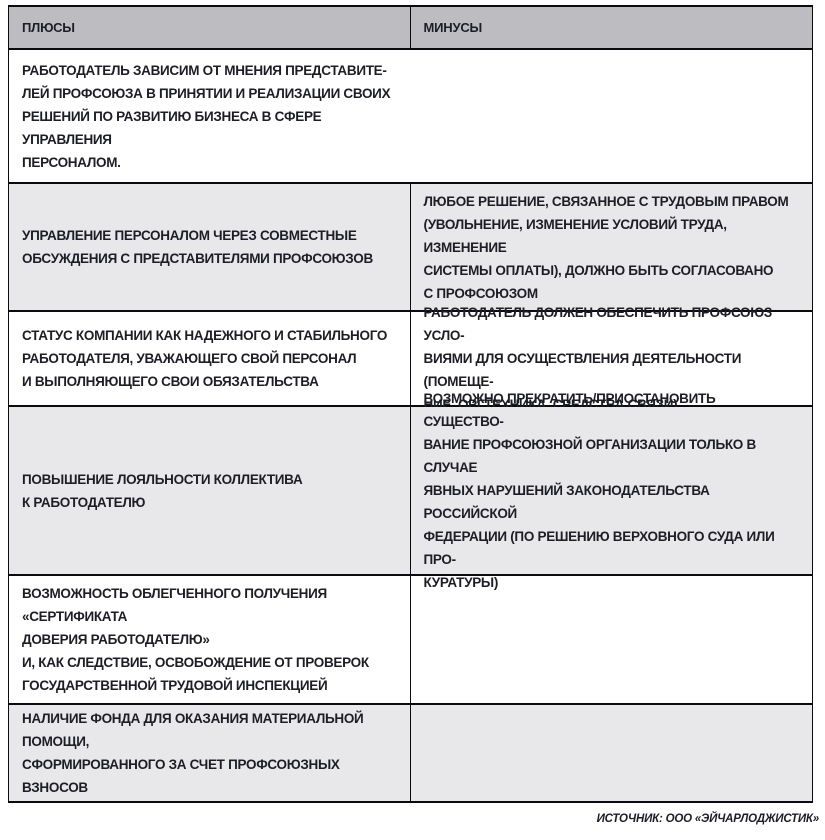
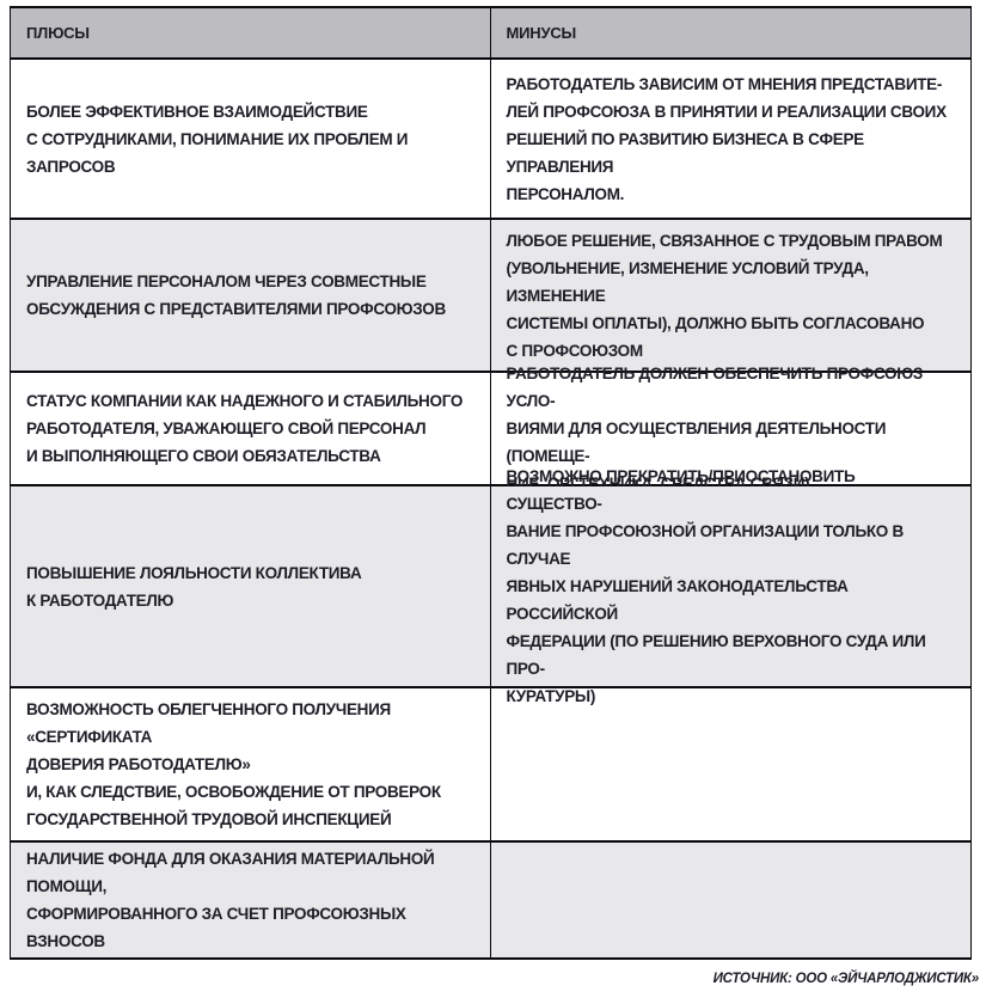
  ПЛЮСЫ
  МИНУСЫ
+ БОЛЕЕ ЭФФЕКТИВНОЕ ВЗАИМОДЕЙСТВИЕ
+ С СОТРУДНИКАМИ, ПОНИМАНИЕ ИХ ПРОБЛЕМ И ЗАПРОСОВ
  РАБОТОДАТЕЛЬ ЗАВИСИМ ОТ МНЕНИЯ ПРЕДСТАВИТЕ-
  ЛЕЙ ПРОФСОЮЗА В ПРИНЯТИИ И РЕАЛИЗАЦИИ СВОИХ
  РЕШЕНИЙ ПО РАЗВИТИЮ БИЗНЕСА В СФЕРЕ УПРАВЛЕНИЯ
  ПЕРСОНАЛОМ.
  УПРАВЛЕНИЕ ПЕРСОНАЛОМ ЧЕРЕЗ СОВМЕСТНЫЕ
  ОБСУЖДЕНИЯ С ПРЕДСТАВИТЕЛЯМИ ПРОФСОЮЗОВ
  ЛЮБОЕ РЕШЕНИЕ, СВЯЗАННОЕ С ТРУДОВЫМ ПРАВОМ
  (УВОЛЬНЕНИЕ, ИЗМЕНЕНИЕ УСЛОВИЙ ТРУДА, ИЗМЕНЕНИЕ
  СИСТЕМЫ ОПЛАТЫ), ДОЛЖНО БЫТЬ СОГЛАСОВАНО
  С ПРОФСОЮЗОМ
  СТАТУС КОМПАНИИ КАК НАДЕЖНОГО И СТАБИЛЬНОГО
  РАБОТОДАТЕЛЯ, УВАЖАЮЩЕГО СВОЙ ПЕРСОНАЛ
  И ВЫПОЛНЯЮЩЕГО СВОИ ОБЯЗАТЕЛЬСТВА
  РАБОТОДАТЕЛЬ ДОЛЖЕН ОБЕСПЕЧИТЬ ПРОФСОЮЗ УСЛО-
  ВИЯМИ ДЛЯ ОСУЩЕСТВЛЕНИЯ ДЕЯТЕЛЬНОСТИ (ПОМЕЩЕ-
  НИЕ, ОРГТЕХНИКА, СРЕДСТВА СВЯЗИ)
  ПОВЫШЕНИЕ ЛОЯЛЬНОСТИ КОЛЛЕКТИВА
  К РАБОТОДАТЕЛЮ
  ВОЗМОЖНО ПРЕКРАТИТЬ/ПРИОСТАНОВИТЬ СУЩЕСТВО-
  ВАНИЕ ПРОФСОЮЗНОЙ ОРГАНИЗАЦИИ ТОЛЬКО В СЛУЧАЕ
  ЯВНЫХ НАРУШЕНИЙ ЗАКОНОДАТЕЛЬСТВА РОССИЙСКОЙ
  ФЕДЕРАЦИИ (ПО РЕШЕНИЮ ВЕРХОВНОГО СУДА ИЛИ ПРО-
  КУРАТУРЫ)
  ВОЗМОЖНОСТЬ ОБЛЕГЧЕННОГО ПОЛУЧЕНИЯ «СЕРТИФИКАТА
  ДОВЕРИЯ РАБОТОДАТЕЛЮ»
  И, КАК СЛЕДСТВИЕ, ОСВОБОЖДЕНИЕ ОТ ПРОВЕРОК
  ГОСУДАРСТВЕННОЙ ТРУДОВОЙ ИНСПЕКЦИЕЙ
  НАЛИЧИЕ ФОНДА ДЛЯ ОКАЗАНИЯ МАТЕРИАЛЬНОЙ ПОМОЩИ,
  СФОРМИРОВАННОГО ЗА СЧЕТ ПРОФСОЮЗНЫХ ВЗНОСОВ
  ИСТОЧНИК: ООО «ЭЙЧАРЛОДЖИСТИК»
